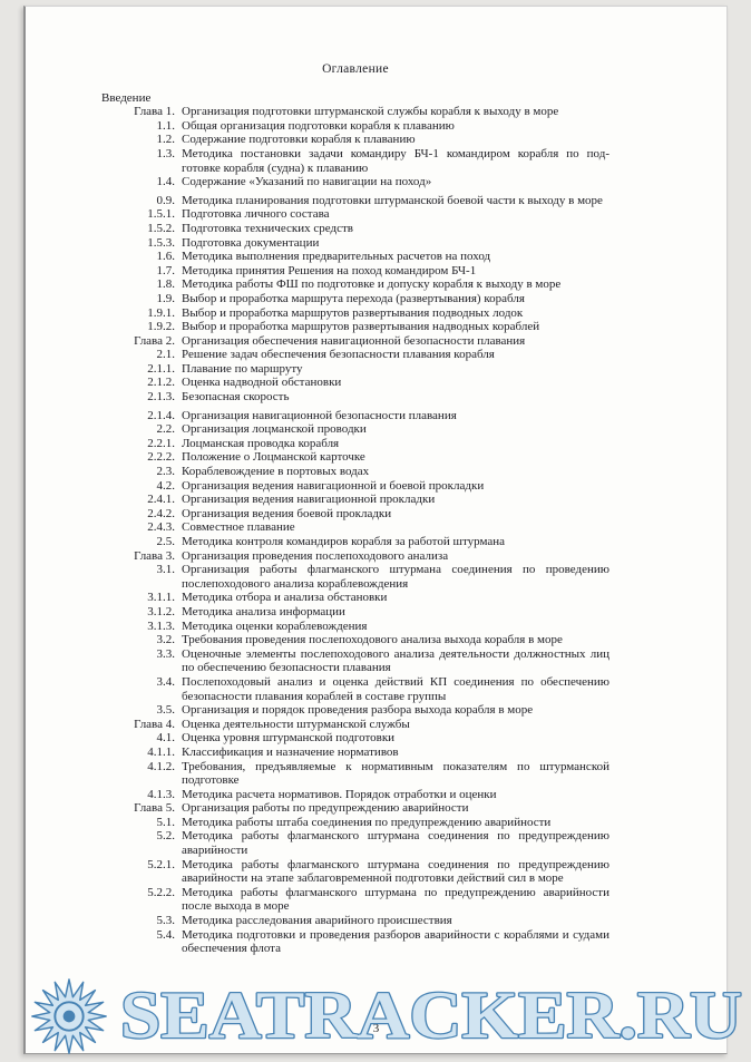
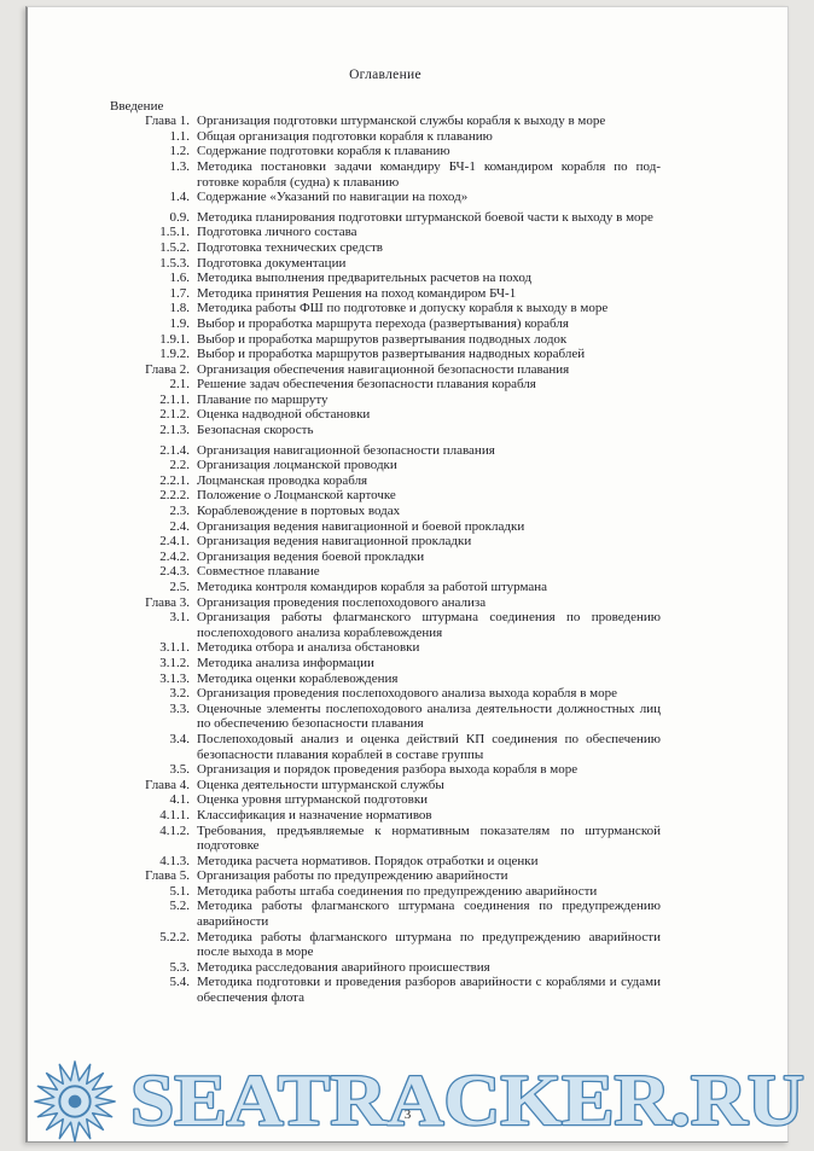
  Оглавление
  Введение
  Глава 1.
  Организация подготовки штурманской службы корабля к выходу в море
  1.1.
  Общая организация подготовки корабля к плаванию
  1.2.
  Содержание подготовки корабля к плаванию
  1.3.
  Методика постановки задачи командиру БЧ-1 командиром корабля по под-готовке корабля (судна) к плаванию
  1.4.
  Содержание «Указаний по навигации на поход»
  0.9.
  Методика планирования подготовки штурманской боевой части к выходу в море
  1.5.1.
  Подготовка личного состава
  1.5.2.
  Подготовка технических средств
  1.5.3.
  Подготовка документации
  1.6.
  Методика выполнения предварительных расчетов на поход
  1.7.
  Методика принятия Решения на поход командиром БЧ-1
  1.8.
  Методика работы ФШ по подготовке и допуску корабля к выходу в море
  1.9.
  Выбор и проработка маршрута перехода (развертывания) корабля
  1.9.1.
  Выбор и проработка маршрутов развертывания подводных лодок
  1.9.2.
  Выбор и проработка маршрутов развертывания надводных кораблей
  Глава 2.
  Организация обеспечения навигационной безопасности плавания
  2.1.
  Решение задач обеспечения безопасности плавания корабля
  2.1.1.
  Плавание по маршруту
  2.1.2.
  Оценка надводной обстановки
  2.1.3.
  Безопасная скорость
  2.1.4.
  Организация навигационной безопасности плавания
  2.2.
  Организация лоцманской проводки
  2.2.1.
  Лоцманская проводка корабля
  2.2.2.
  Положение о Лоцманской карточке
  2.3.
  Кораблевождение в портовых водах
- 4.2.
+ 2.4.
  Организация ведения навигационной и боевой прокладки
  2.4.1.
  Организация ведения навигационной прокладки
  2.4.2.
  Организация ведения боевой прокладки
  2.4.3.
  Совместное плавание
  2.5.
  Методика контроля командиров корабля за работой штурмана
  Глава 3.
  Организация проведения послепоходового анализа
  3.1.
  Организация работы флагманского штурмана соединения по проведению послепоходового анализа кораблевождения
  3.1.1.
  Методика отбора и анализа обстановки
  3.1.2.
  Методика анализа информации
  3.1.3.
  Методика оценки кораблевождения
  3.2.
- Требования проведения послепоходового анализа выхода корабля в море
+ Организация проведения послепоходового анализа выхода корабля в море
  3.3.
  Оценочные элементы послепоходового анализа деятельности должностных лиц по обеспечению безопасности плавания
  3.4.
  Послепоходовый анализ и оценка действий КП соединения по обеспечению безопасности плавания кораблей в составе группы
  3.5.
  Организация и порядок проведения разбора выхода корабля в море
  Глава 4.
  Оценка деятельности штурманской службы
  4.1.
  Оценка уровня штурманской подготовки
  4.1.1.
  Классификация и назначение нормативов
  4.1.2.
  Требования, предъявляемые к нормативным показателям по штурманской подготовке
  4.1.3.
  Методика расчета нормативов. Порядок отработки и оценки
  Глава 5.
  Организация работы по предупреждению аварийности
  5.1.
  Методика работы штаба соединения по предупреждению аварийности
  5.2.
  Методика работы флагманского штурмана соединения по предупреждению аварийности
- 5.2.1.
- Методика работы флагманского штурмана соединения по предупреждению аварийности на этапе заблаговременной подготовки действий сил в море
  5.2.2.
  Методика работы флагманского штурмана по предупреждению аварийности после выхода в море
  5.3.
  Методика расследования аварийного происшествия
  5.4.
  Методика подготовки и проведения разборов аварийности с кораблями и судами обеспечения флота
  3
  SEATRACKER.RU
